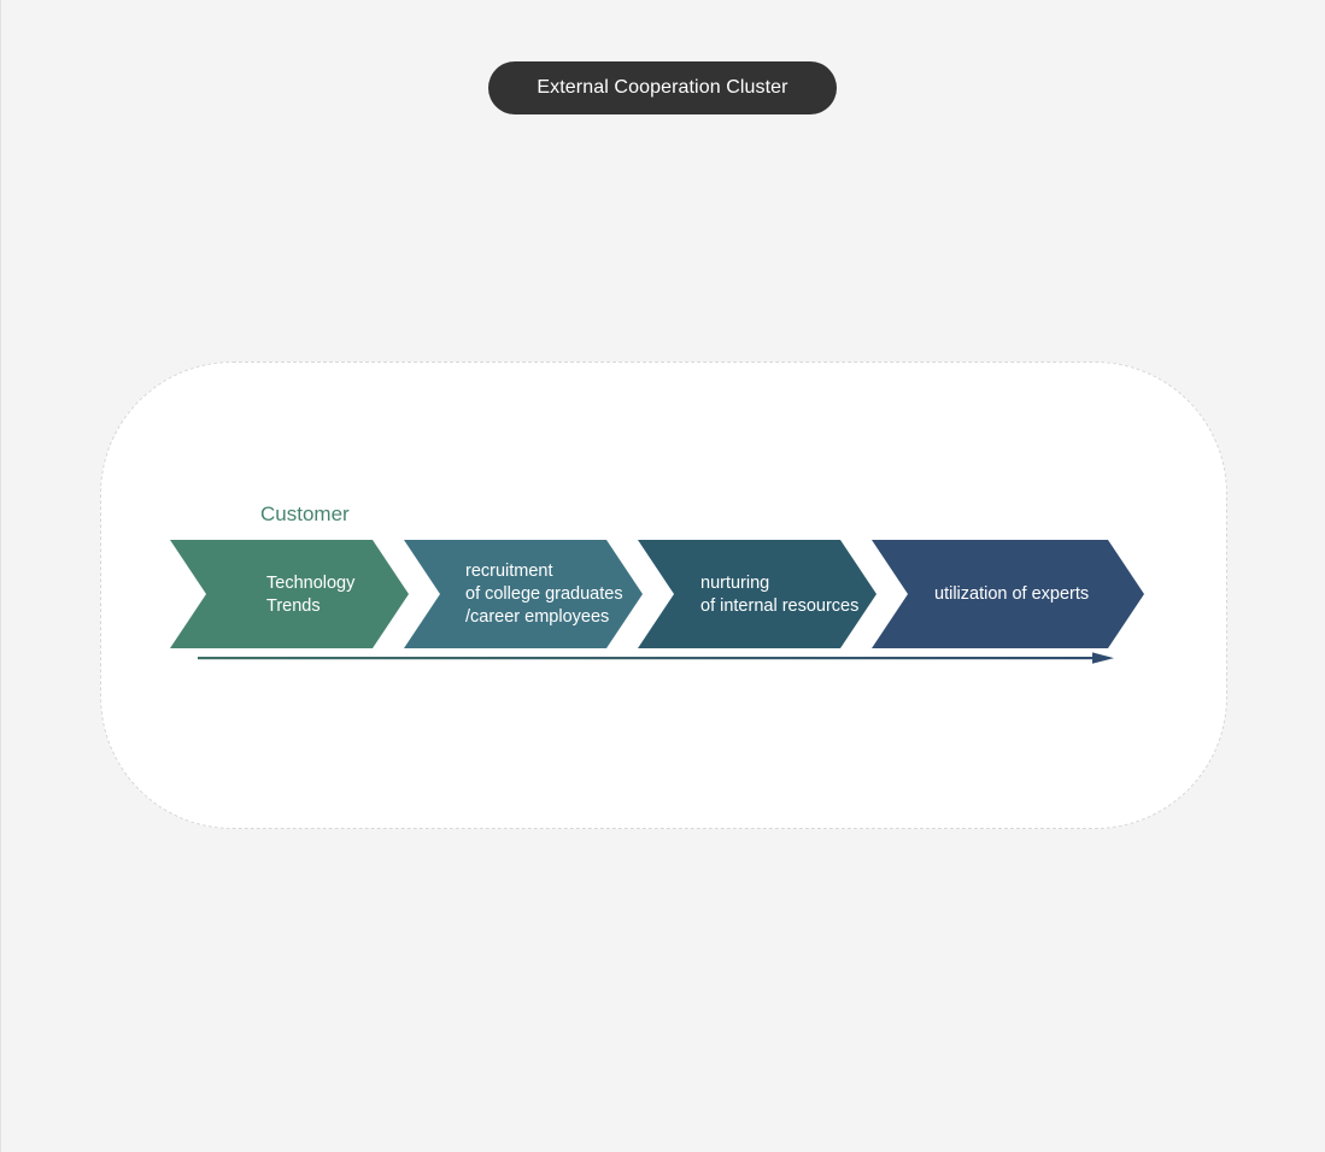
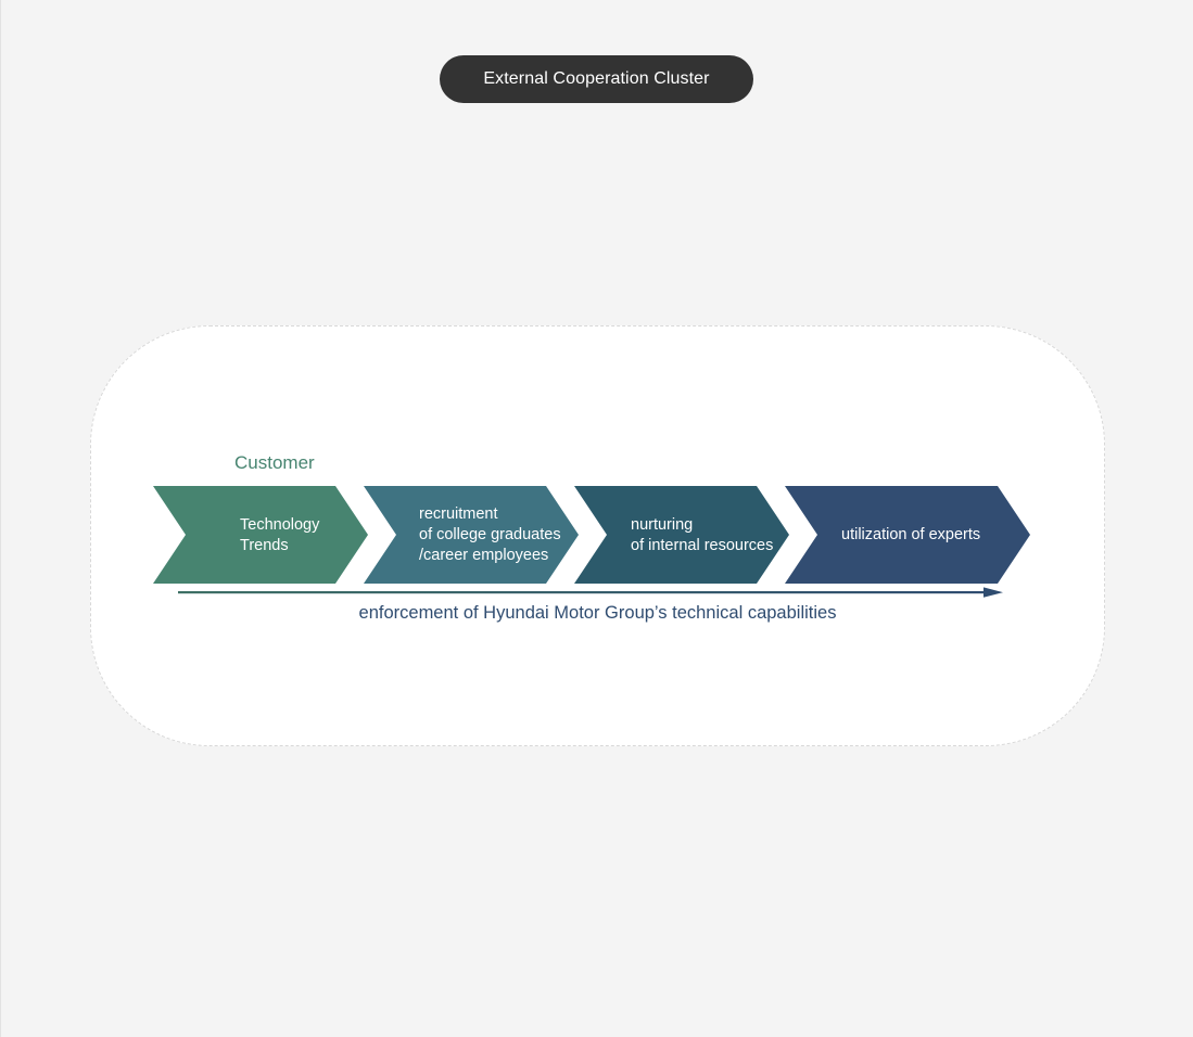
  External Cooperation Cluster
  Customer
  Technology
  Trends
  recruitment
  of college graduates
  /career employees
  nurturing
  of internal resources
  utilization of experts
+ enforcement of Hyundai Motor Group’s technical capabilities
